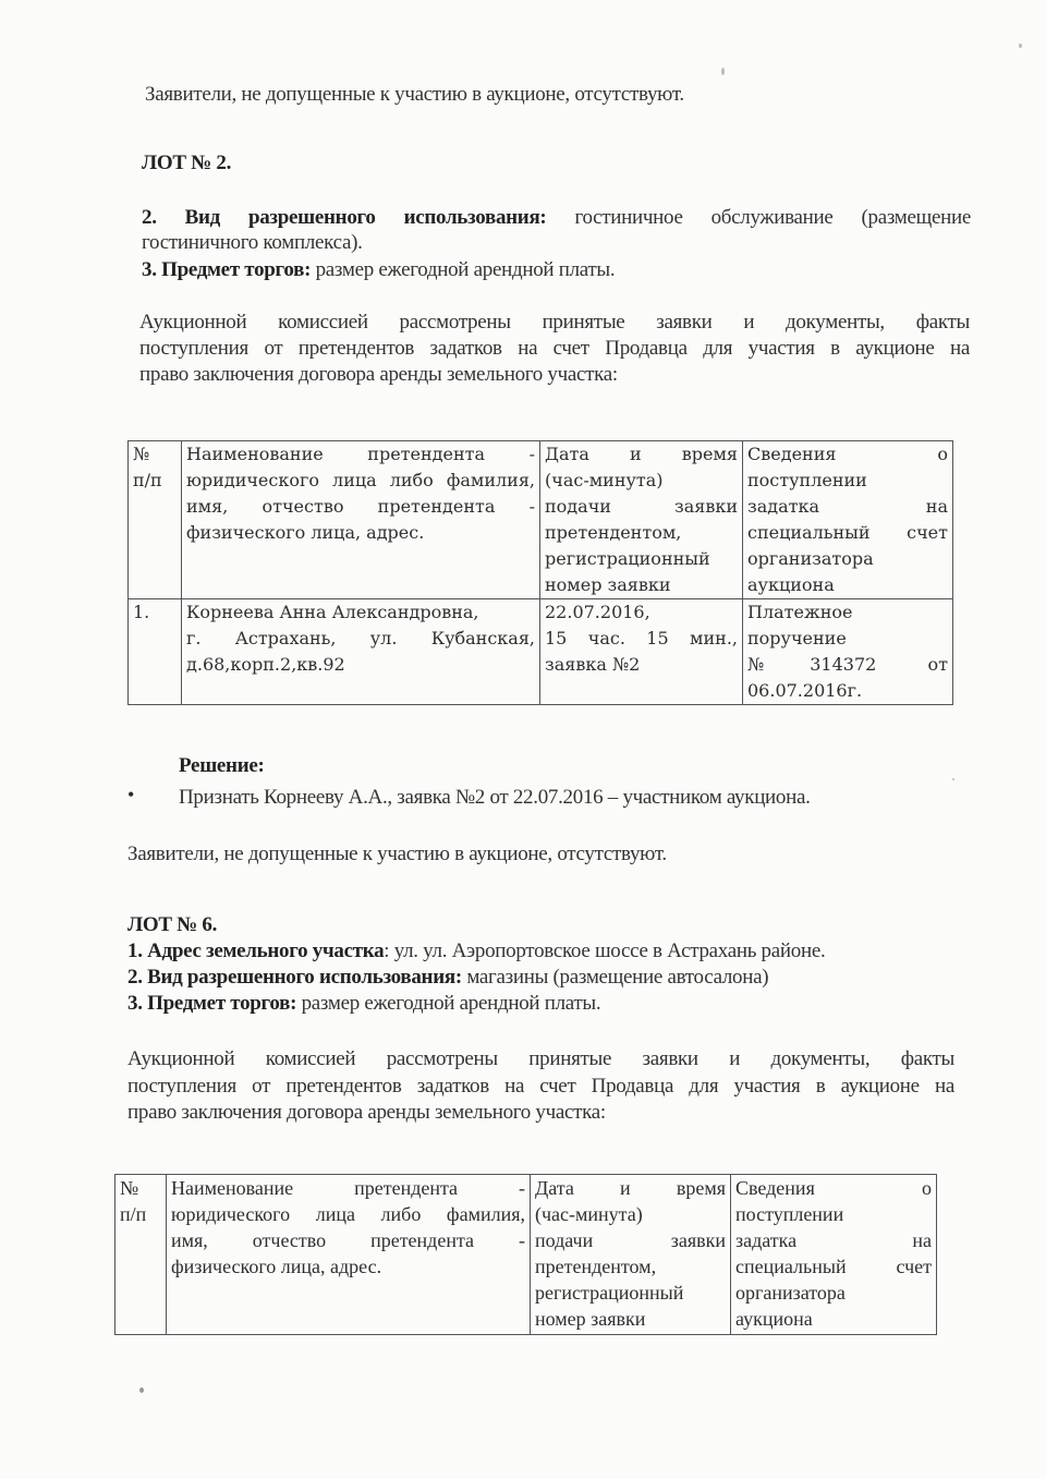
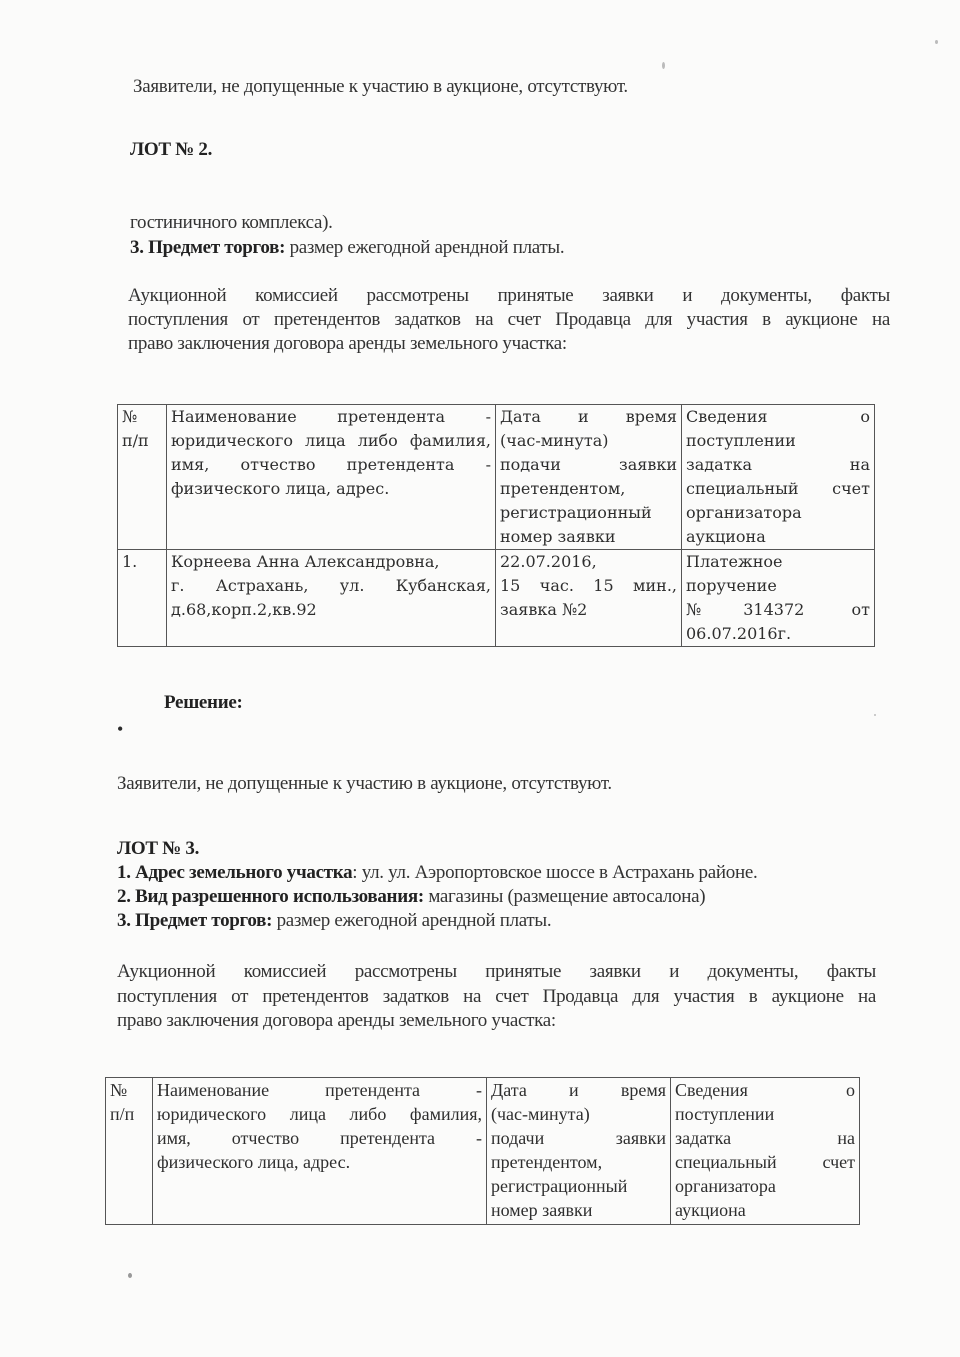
  Заявители, не допущенные к участию в аукционе, отсутствуют.
  ЛОТ № 2.
- 2. Вид разрешенного использования: гостиничное обслуживание (размещение
  гостиничного комплекса).
  3. Предмет торгов: размер ежегодной арендной платы.
  Аукционной комиссией рассмотрены принятые заявки и документы, факты
  поступления от претендентов задатков на счет Продавца для участия в аукционе на
  право заключения договора аренды земельного участка:
  № п/п	Наименование претендента - юридического лица либо фамилия, имя, отчество претендента - физического лица, адрес.	Дата и время (час-минута) подачи заявки претендентом, регистрационный номер заявки	Сведения о поступлении задатка на специальный счет организатора аукциона
  1.	Корнеева Анна Александровна, г. Астрахань, ул. Кубанская, д.68,корп.2,кв.92	22.07.2016, 15 час. 15 мин., заявка №2	Платежное поручение №314372 от 06.07.2016г.
  Решение:
  •
- Признать Корнееву А.А., заявка №2 от 22.07.2016 – участником аукциона.
  Заявители, не допущенные к участию в аукционе, отсутствуют.
- ЛОТ № 6.
+ ЛОТ № 3.
  1. Адрес земельного участка: ул. ул. Аэропортовское шоссе в Астрахань районе.
  2. Вид разрешенного использования: магазины (размещение автосалона)
  3. Предмет торгов: размер ежегодной арендной платы.
  Аукционной комиссией рассмотрены принятые заявки и документы, факты
  поступления от претендентов задатков на счет Продавца для участия в аукционе на
  право заключения договора аренды земельного участка:
  № п/п	Наименование претендента - юридического лица либо фамилия, имя, отчество претендента - физического лица, адрес.	Дата и время (час-минута) подачи заявки претендентом, регистрационный номер заявки	Сведения о поступлении задатка на специальный счет организатора аукциона
